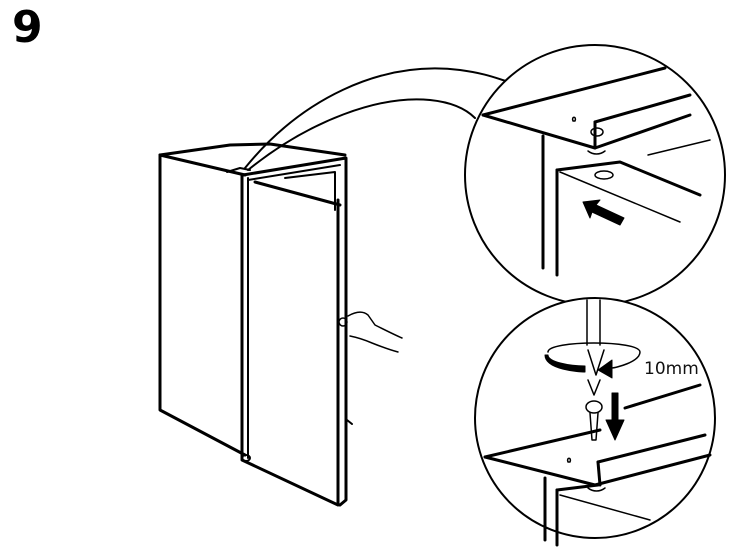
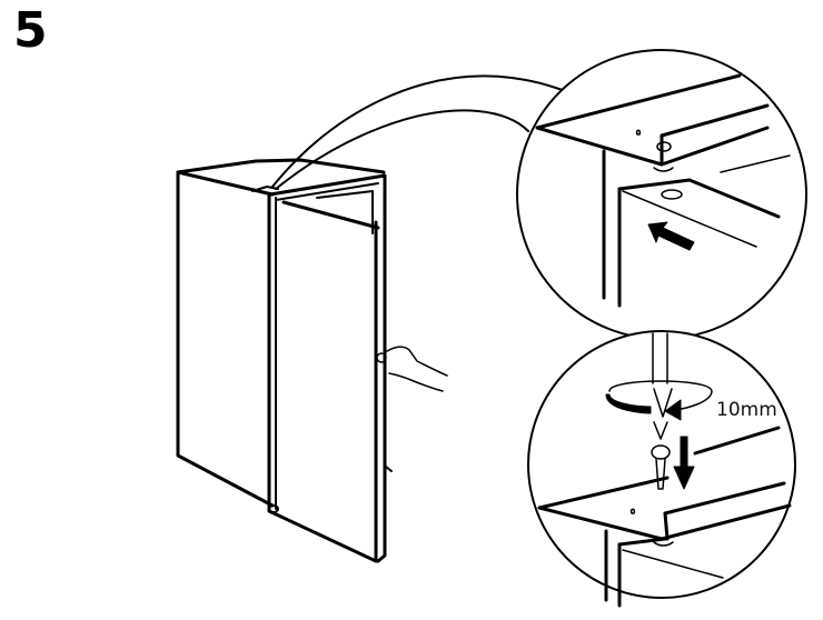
- 9
+ 5
  10mm
